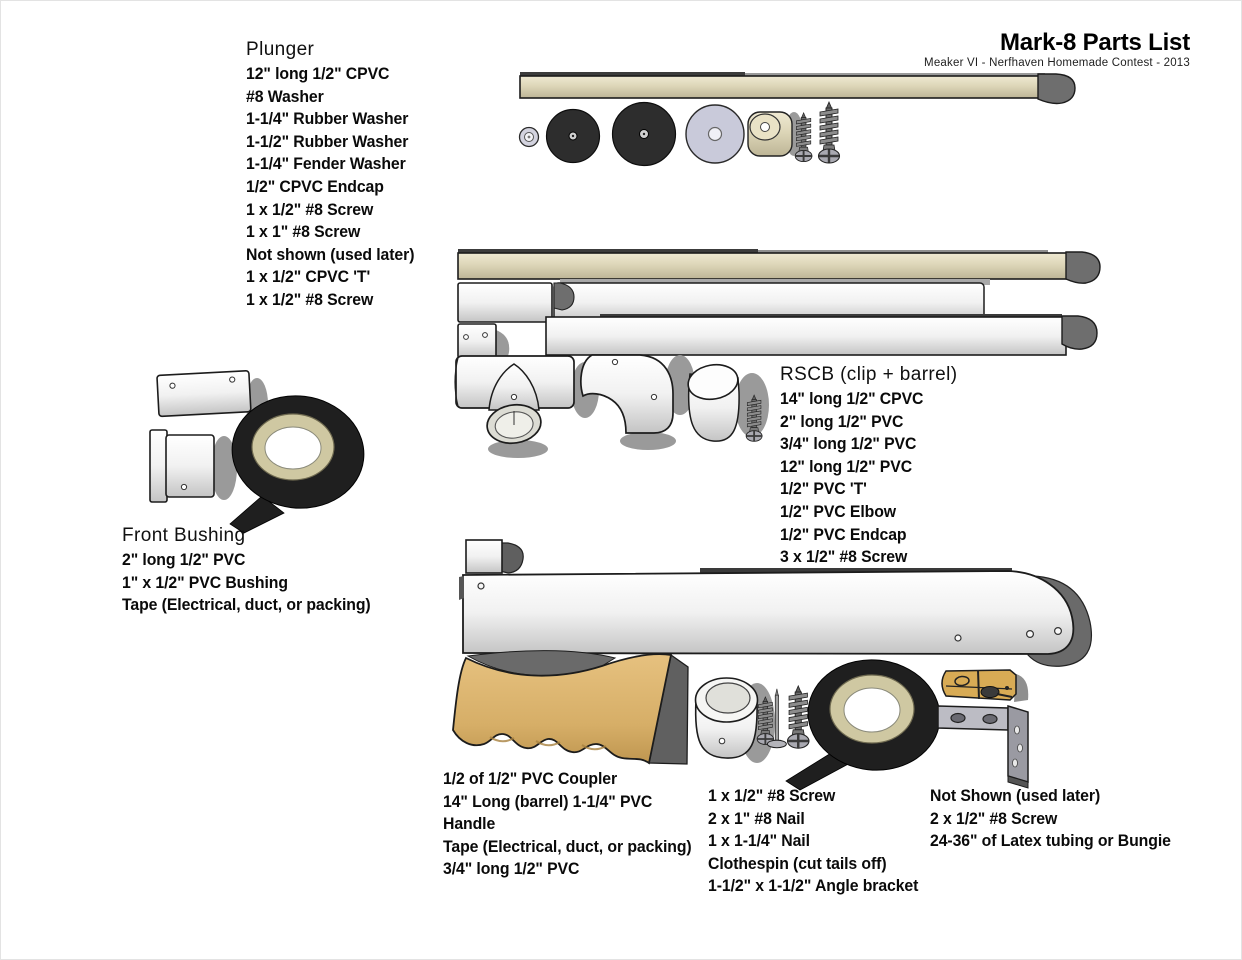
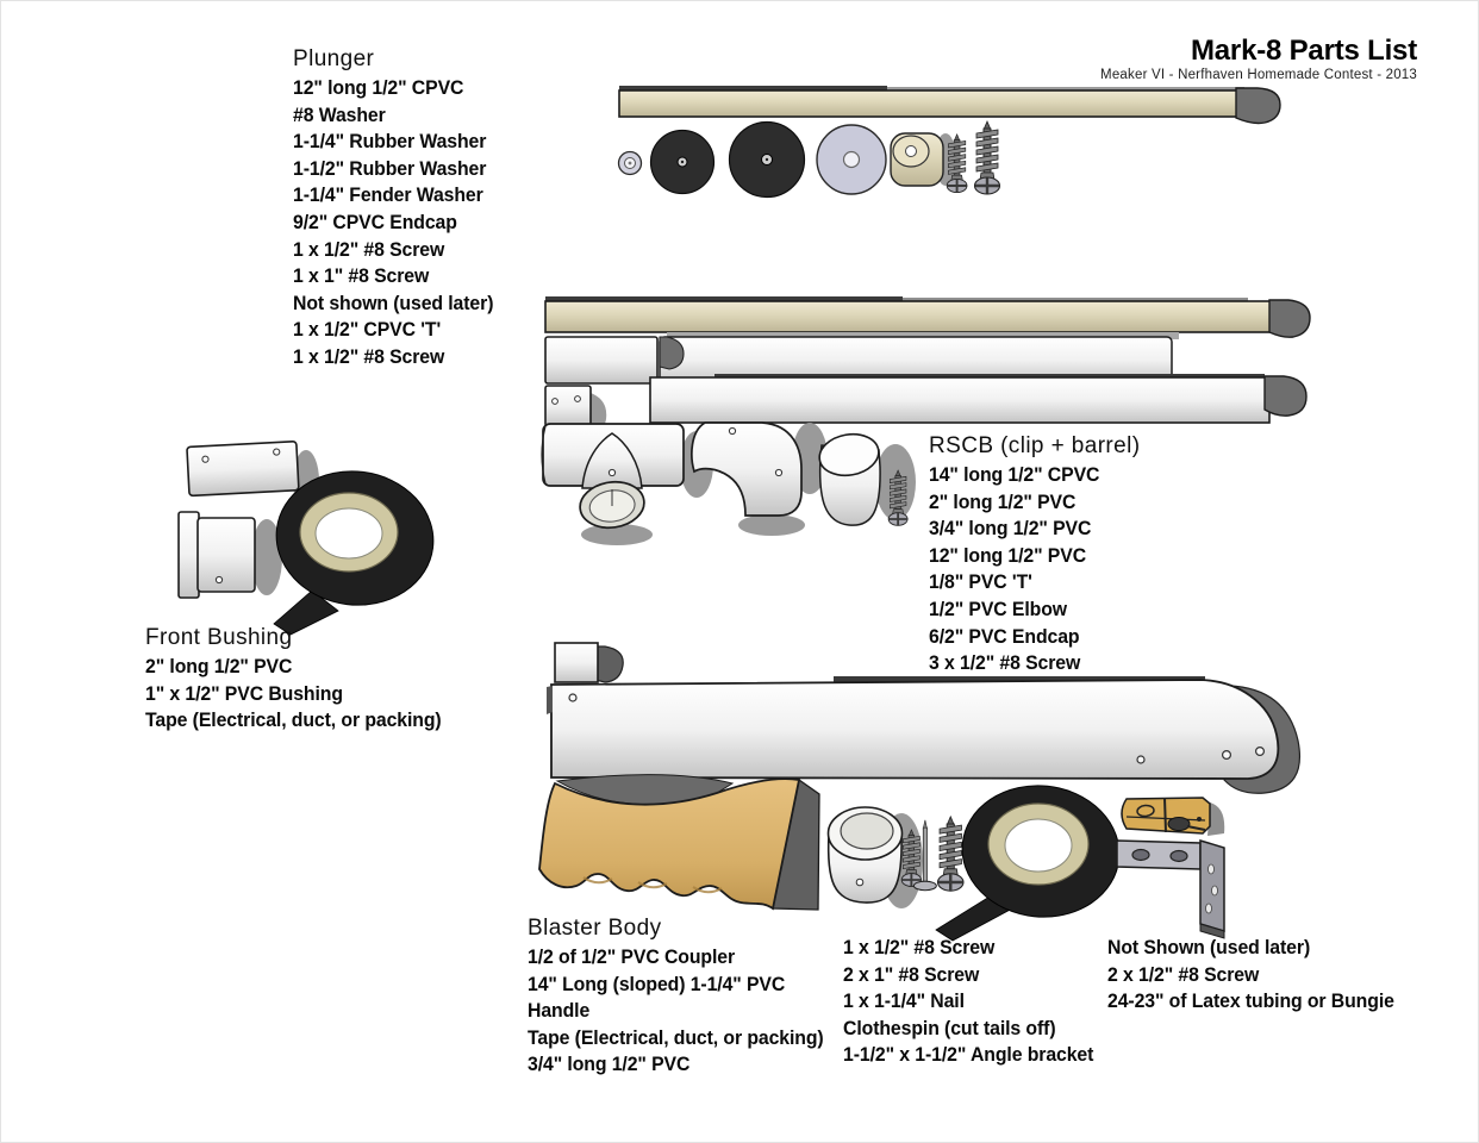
  Mark-8 Parts List
  Meaker VI - Nerfhaven Homemade Contest - 2013
  Plunger
  12" long 1/2" CPVC
  #8 Washer
  1-1/4" Rubber Washer
  1-1/2" Rubber Washer
  1-1/4" Fender Washer
- 1/2" CPVC Endcap
+ 9/2" CPVC Endcap
  1 x 1/2" #8 Screw
  1 x 1" #8 Screw
  Not shown (used later)
  1 x 1/2" CPVC 'T'
  1 x 1/2" #8 Screw
  Front Bushing
  2" long 1/2" PVC
  1" x 1/2" PVC Bushing
  Tape (Electrical, duct, or packing)
  RSCB (clip + barrel)
  14" long 1/2" CPVC
  2" long 1/2" PVC
  3/4" long 1/2" PVC
  12" long 1/2" PVC
- 1/2" PVC 'T'
+ 1/8" PVC 'T'
  1/2" PVC Elbow
- 1/2" PVC Endcap
+ 6/2" PVC Endcap
  3 x 1/2" #8 Screw
+ Blaster Body
  1/2 of 1/2" PVC Coupler
- 14" Long (barrel) 1-1/4" PVC
+ 14" Long (sloped) 1-1/4" PVC
  Handle
  Tape (Electrical, duct, or packing)
  3/4" long 1/2" PVC
  1 x 1/2" #8 Screw
- 2 x 1" #8 Nail
+ 2 x 1" #8 Screw
  1 x 1-1/4" Nail
  Clothespin (cut tails off)
  1-1/2" x 1-1/2" Angle bracket
  Not Shown (used later)
  2 x 1/2" #8 Screw
- 24-36" of Latex tubing or Bungie
+ 24-23" of Latex tubing or Bungie
